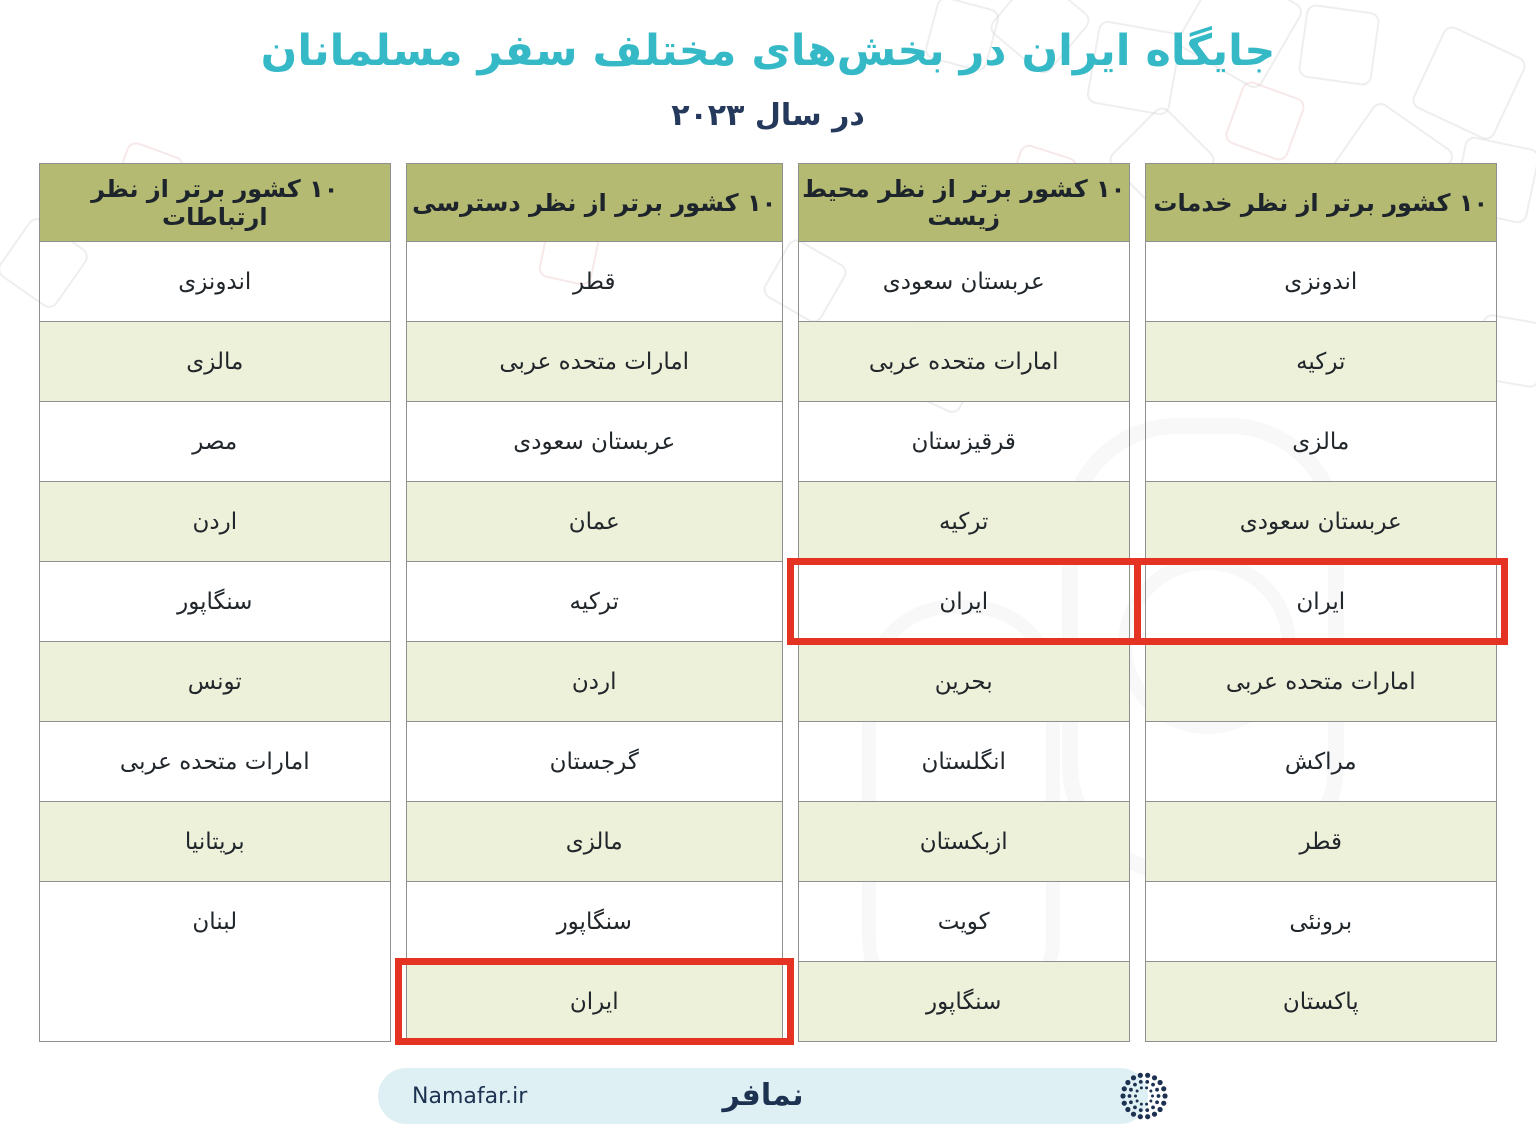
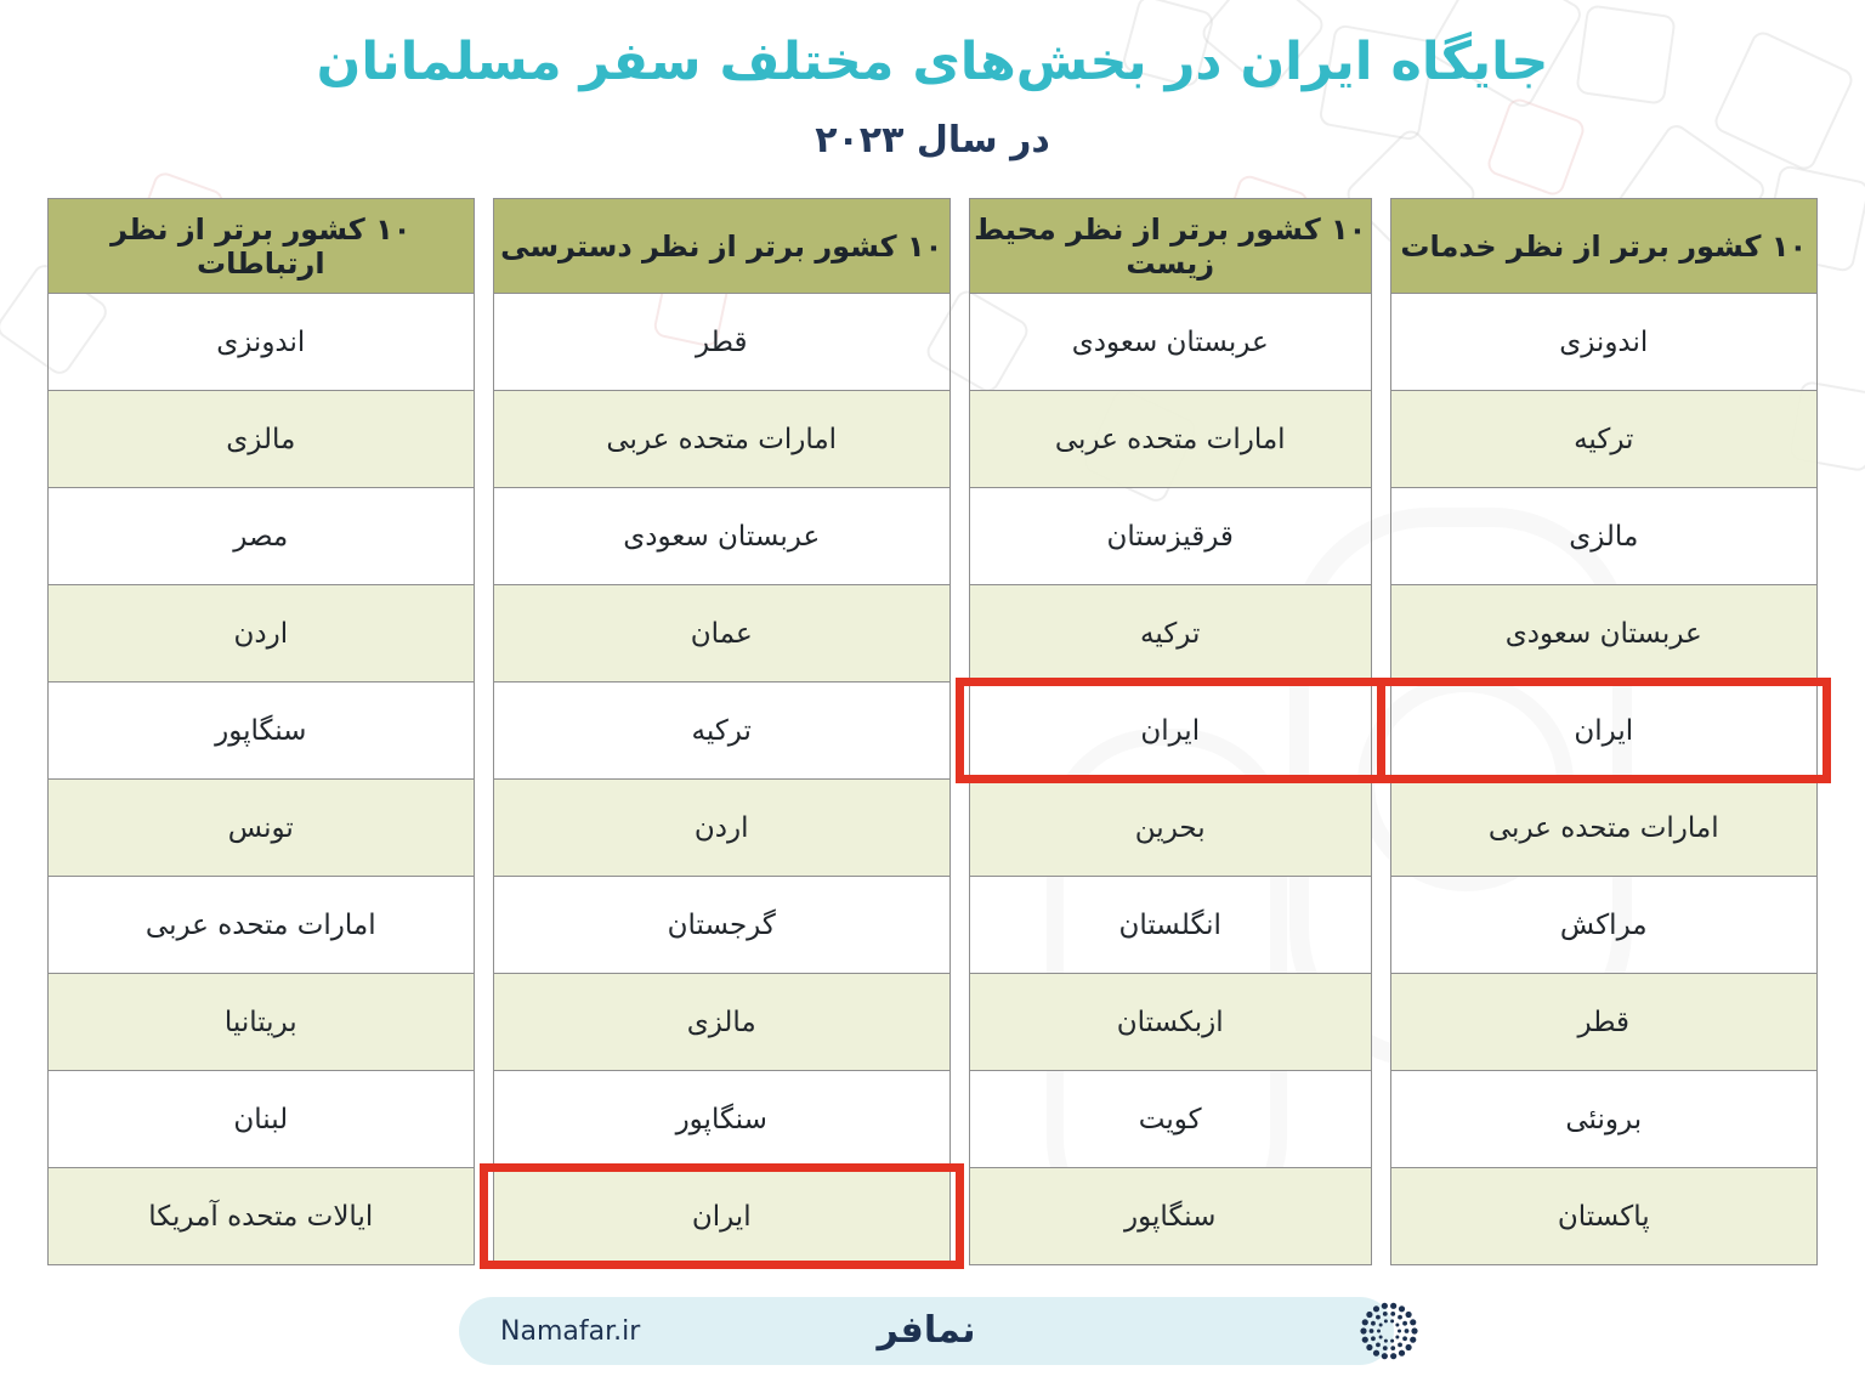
  جایگاه ایران در بخش‌های مختلف سفر مسلمانان
  در سال ۲۰۲۳
  ۱۰ کشور برتر از نظر خدمات
  اندونزی
  ترکیه
  مالزی
  عربستان سعودی
  ایران
  امارات متحده عربی
  مراکش
  قطر
  برونئی
  پاکستان
  ۱۰ کشور برتر از نظر محیط زیست
  عربستان سعودی
  امارات متحده عربی
  قرقیزستان
  ترکیه
  ایران
  بحرین
  انگلستان
  ازبکستان
  کویت
  سنگاپور
  ۱۰ کشور برتر از نظر دسترسی
  قطر
  امارات متحده عربی
  عربستان سعودی
  عمان
  ترکیه
  اردن
  گرجستان
  مالزی
  سنگاپور
  ایران
  ۱۰ کشور برتر از نظر ارتباطات
  اندونزی
  مالزی
  مصر
  اردن
  سنگاپور
  تونس
  امارات متحده عربی
  بریتانیا
  لبنان
+ ایالات متحده آمریکا
  Namafar.ir
  نمافر
